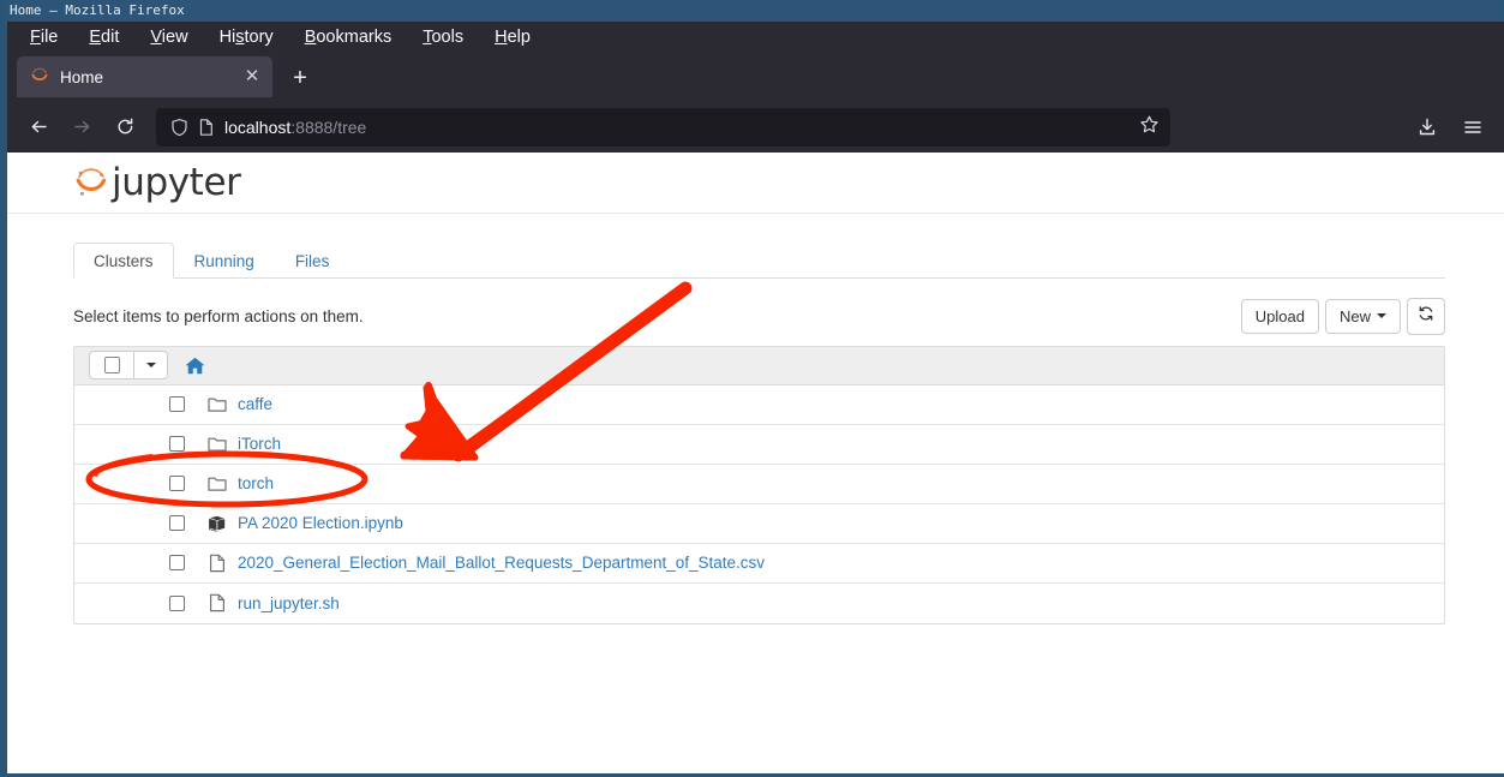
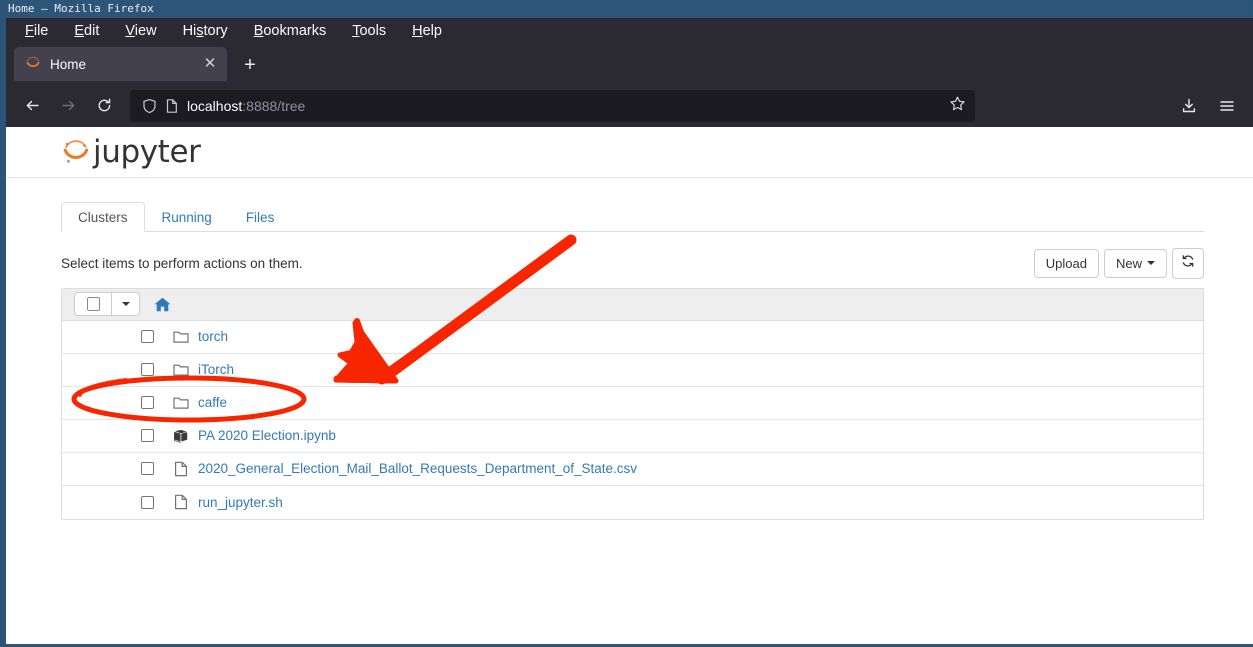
  Home — Mozilla Firefox
  File
  Edit
  View
  History
  Bookmarks
  Tools
  Help
  Home
  ✕
  +
  localhost:8888/tree
  jupyter
  Clusters
  Running
  Files
  Select items to perform actions on them.
  Upload
  New
- caffe
+ torch
  iTorch
- torch
+ caffe
  PA 2020 Election.ipynb
  2020_General_Election_Mail_Ballot_Requests_Department_of_State.csv
  run_jupyter.sh
